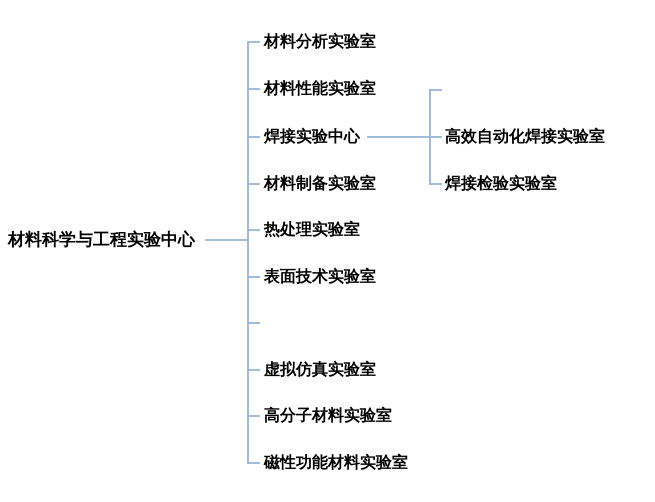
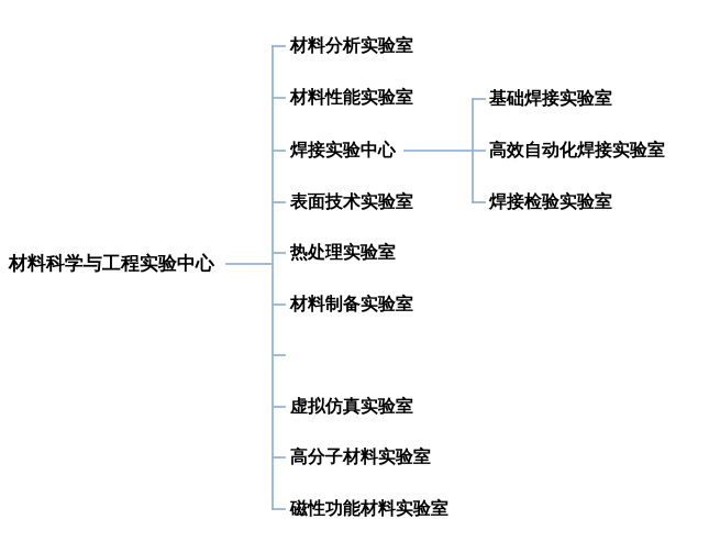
  材料科学与工程实验中心
  材料分析实验室
  材料性能实验室
  焊接实验中心
- 材料制备实验室
+ 表面技术实验室
  热处理实验室
- 表面技术实验室
+ 材料制备实验室
  虚拟仿真实验室
  高分子材料实验室
  磁性功能材料实验室
+ 基础焊接实验室
  高效自动化焊接实验室
  焊接检验实验室
